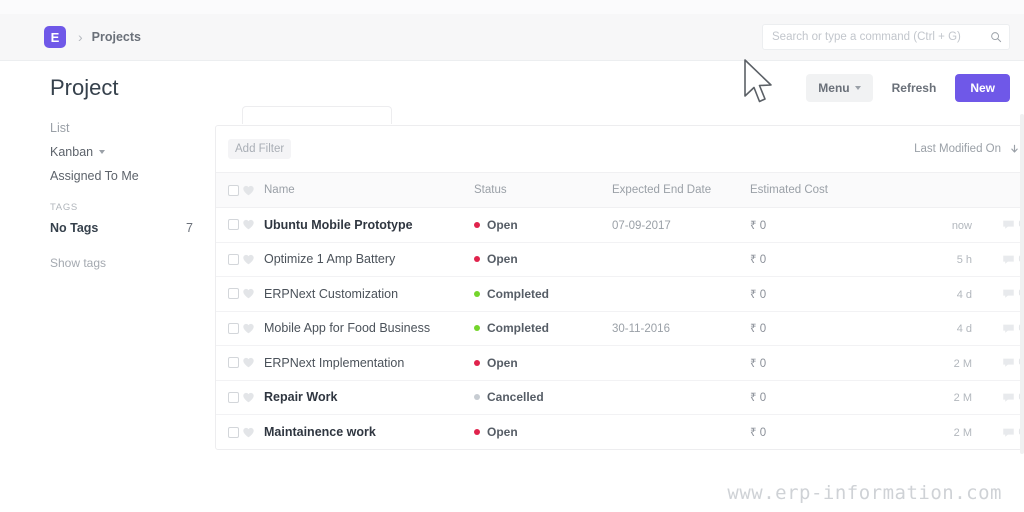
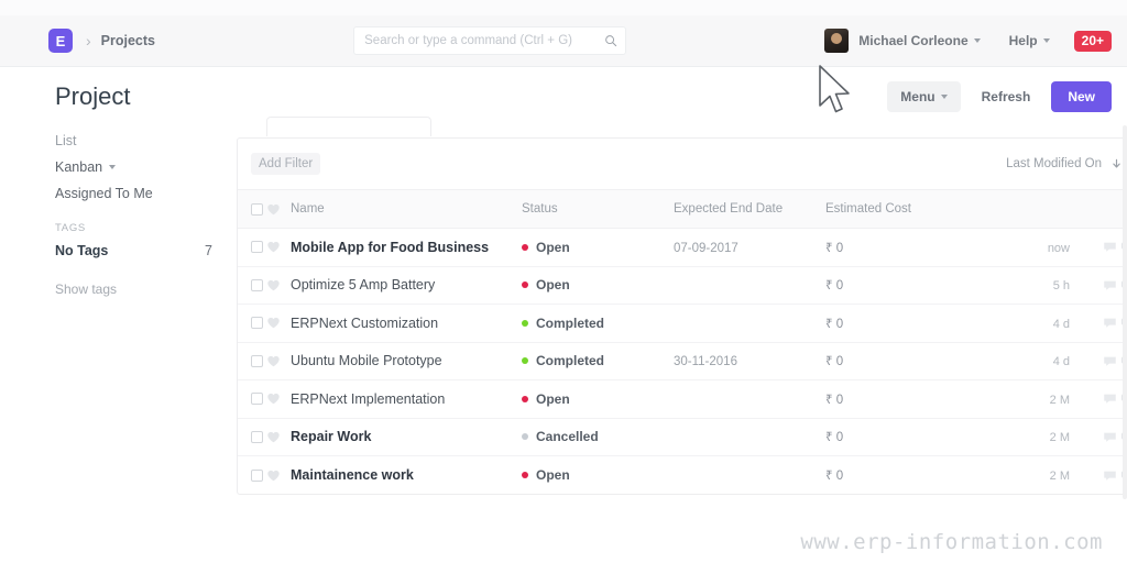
  E
  ›
  Projects
  Search or type a command (Ctrl + G)
+ Michael Corleone
+ Help
+ 20+
  Project
  Menu
  Refresh
  New
  List
  Kanban
  Assigned To Me
  TAGS
  No Tags
  7
  Show tags
  Add Filter
  Last Modified On
  		Name	Status	Expected End Date	Estimated Cost
- 		Ubuntu Mobile Prototype	Open	07-09-2017	₹ 0	now
+ 		Mobile App for Food Business	Open	07-09-2017	₹ 0	now
- 		Optimize 1 Amp Battery	Open		₹ 0	5 h
+ 		Optimize 5 Amp Battery	Open		₹ 0	5 h
  		ERPNext Customization	Completed		₹ 0	4 d
- 		Mobile App for Food Business	Completed	30-11-2016	₹ 0	4 d
+ 		Ubuntu Mobile Prototype	Completed	30-11-2016	₹ 0	4 d
  		ERPNext Implementation	Open		₹ 0	2 M
  		Repair Work	Cancelled		₹ 0	2 M
  		Maintainence work	Open		₹ 0	2 M
  www.erp-information.com
